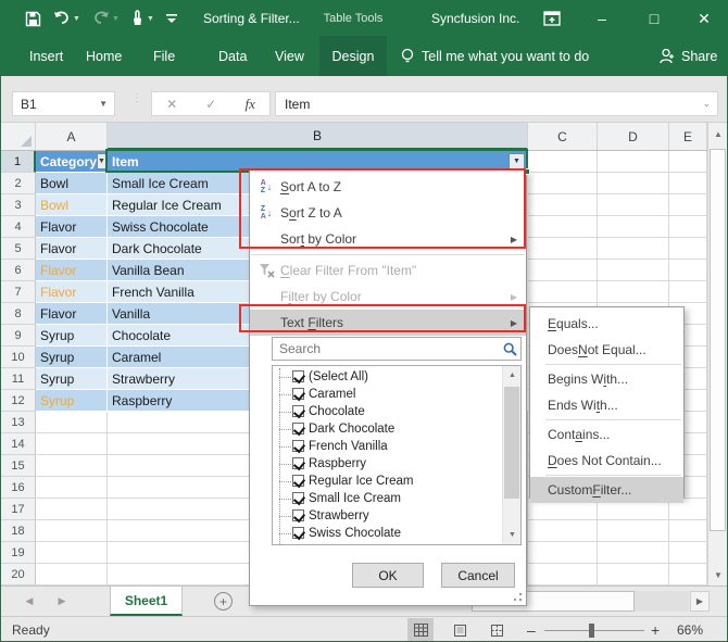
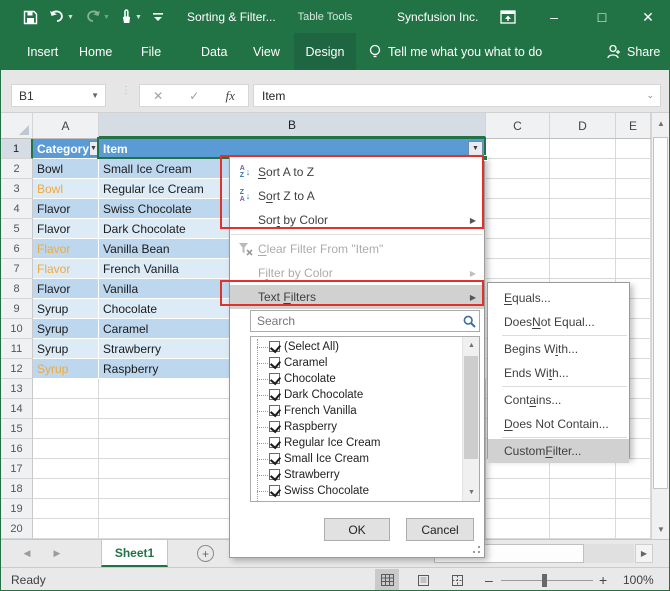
  Sorting & Filter...
  Table Tools
  Syncfusion Inc.
  –
  □
  ✕
  Insert
  Home
  File
  Data
  View
  Design
- Tell me what you want to do
+ Tell me what you what to do
  Share
  B1
  ▼
  ✕
  ✓
  fx
  Item
  ⌄
  A
  B
  C
  D
  E
  1
  Category
  Item
  2
  Bowl
  Small Ice Cream
  3
  Bowl
  Regular Ice Cream
  4
  Flavor
  Swiss Chocolate
  5
  Flavor
  Dark Chocolate
  6
  Flavor
  Vanilla Bean
  7
  Flavor
  French Vanilla
  8
  Flavor
  Vanilla
  9
  Syrup
  Chocolate
  10
  Syrup
  Caramel
  11
  Syrup
  Strawberry
  12
  Syrup
  Raspberry
  13
  14
  15
  16
  17
  18
  19
  20
  ▲
  ▼
  ↓
  Sort A to Z
  ↓
  Sort Z to A
  Sort by Color
  ▶
  Clear Filter From "Item"
  Filter by Color
  ▶
  Text Filters
  ▶
  Search
  (Select All)
  Caramel
  Chocolate
  Dark Chocolate
  French Vanilla
  Raspberry
  Regular Ice Cream
  Small Ice Cream
  Strawberry
  Swiss Chocolate
  OK
  Cancel
  E
  quals...
  Does
  N
  ot Equal...
  Begins W
  i
  th...
  Ends Wi
  t
  h...
  Cont
  a
  ins...
  D
  oes Not Contain...
  Custom
  F
  ilter...
  ◀
  ▶
  Sheet1
  +
  ▶
  Ready
  –
  +
- 66%
+ 100%
